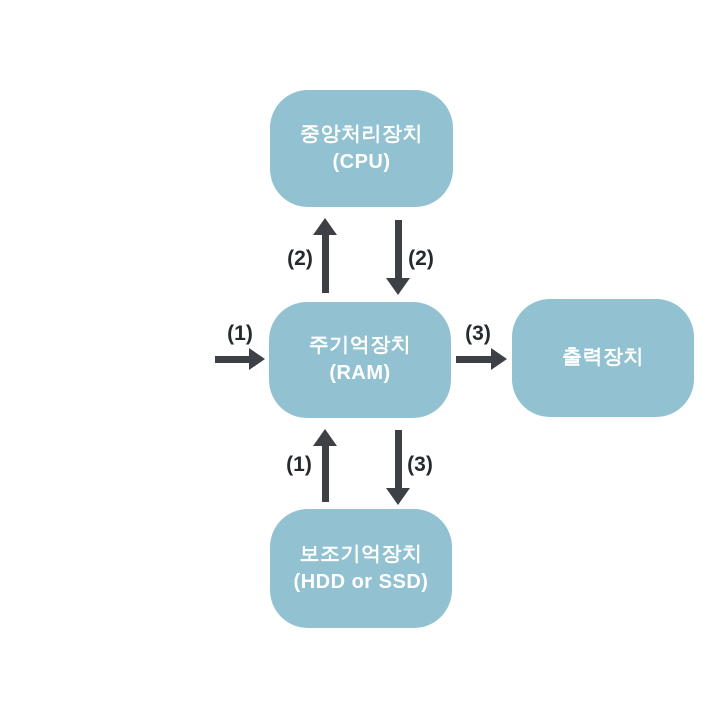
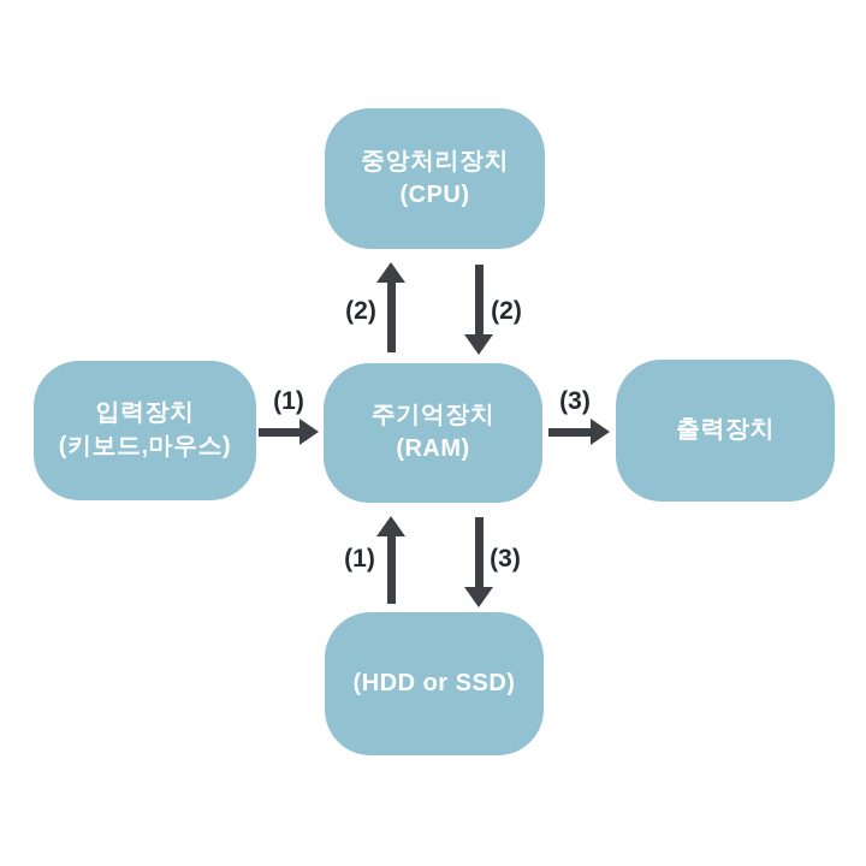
  중앙처리장치
  (CPU)
+ 입력장치
+ (키보드,마우스)
  주기억장치
  (RAM)
  출력장치
- 보조기억장치
  (HDD or SSD)
  (1)
  (3)
  (2)
  (2)
  (1)
  (3)
